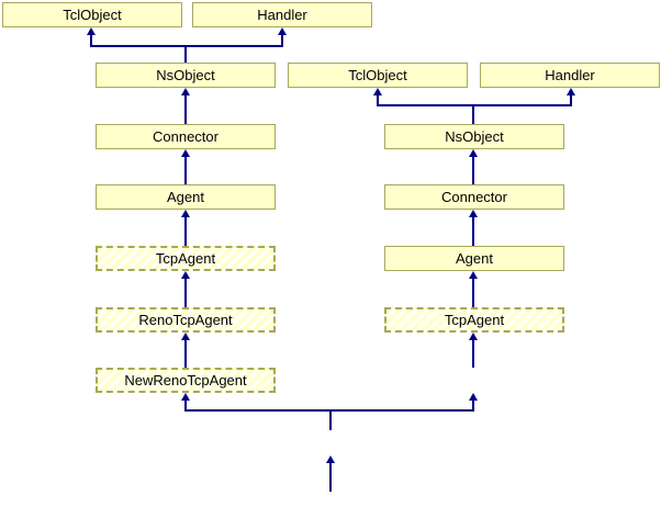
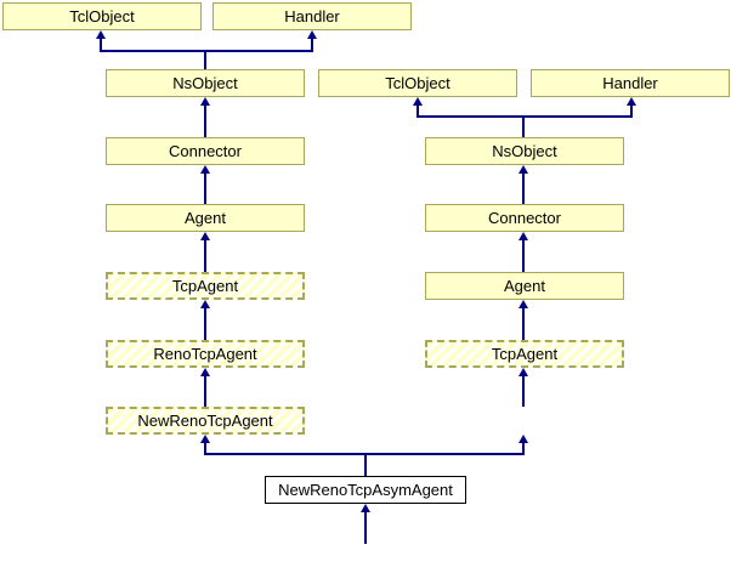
  TclObject
  Handler
  NsObject
  Connector
  Agent
  TcpAgent
  RenoTcpAgent
  NewRenoTcpAgent
  TclObject
  Handler
  NsObject
  Connector
  Agent
  TcpAgent
+ NewRenoTcpAsymAgent
